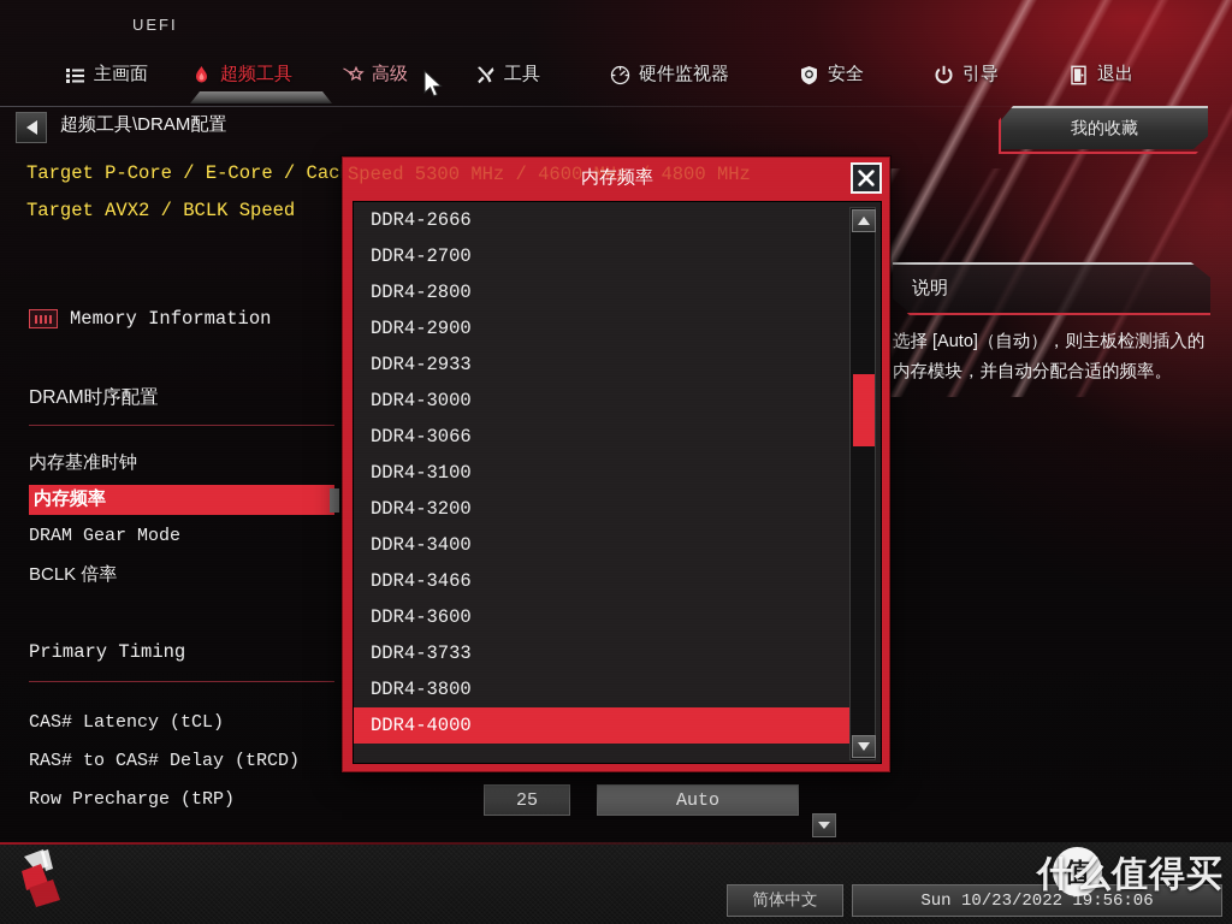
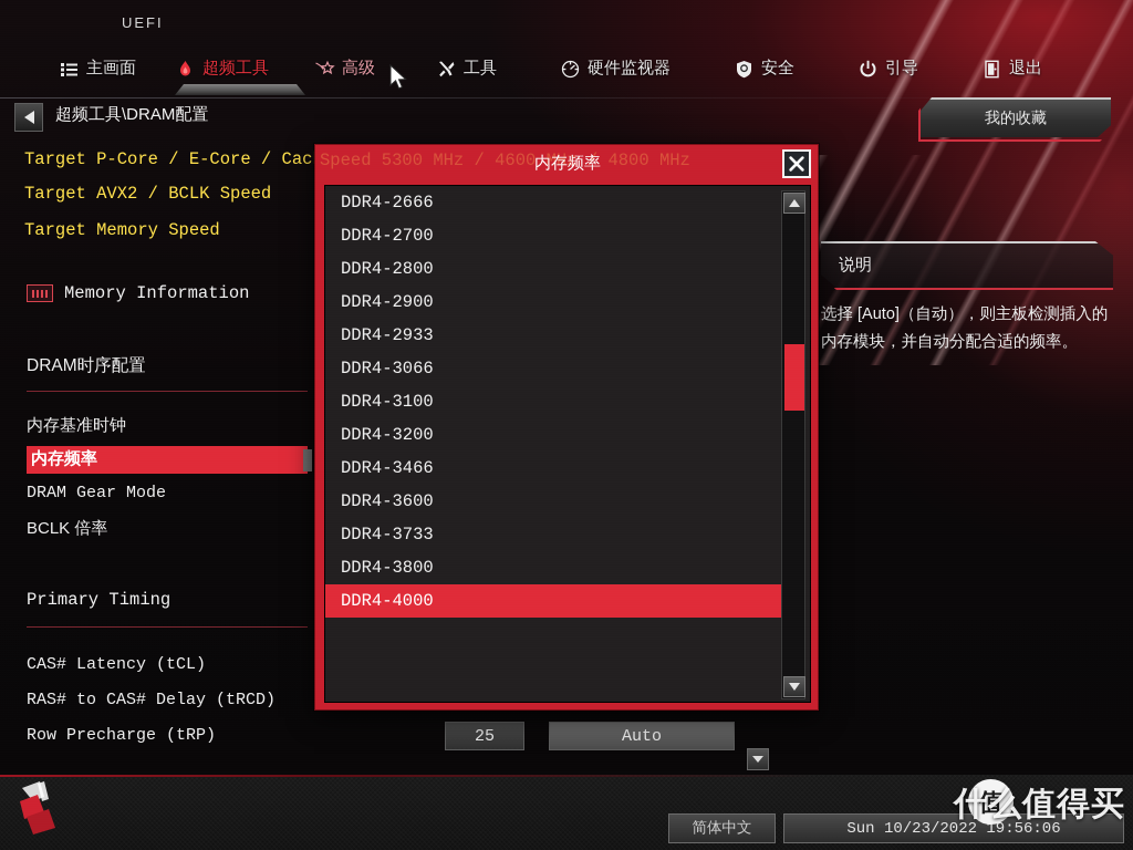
  UEFI
  主画面
  超频工具
  高级
  工具
  硬件监视器
  安全
  引导
  退出
  超频工具\DRAM配置
  我的收藏
  Target P-Core / E-Core / Cac
  Target AVX2 / BCLK Speed
+ Target Memory Speed
  Memory Information
  DRAM时序配置
  内存基准时钟
  内存频率
  DRAM Gear Mode
  BCLK 倍率
  Primary Timing
  CAS# Latency (tCL)
  RAS# to CAS# Delay (tRCD)
  Row Precharge (tRP)
  25
  Auto
  说明
  选择 [Auto]（自动），则主板检测插入的内存模块，并自动分配合适的频率。
  Speed 5300 MHz / 4600 MHz / 4800 MHz
  内存频率
  DDR4-2666
  DDR4-2700
  DDR4-2800
  DDR4-2900
  DDR4-2933
- DDR4-3000
  DDR4-3066
  DDR4-3100
  DDR4-3200
- DDR4-3400
  DDR4-3466
  DDR4-3600
  DDR4-3733
  DDR4-3800
  DDR4-4000
  简体中文
  Sun 10/23/2022 19:56:06
  值
  什么值得买
